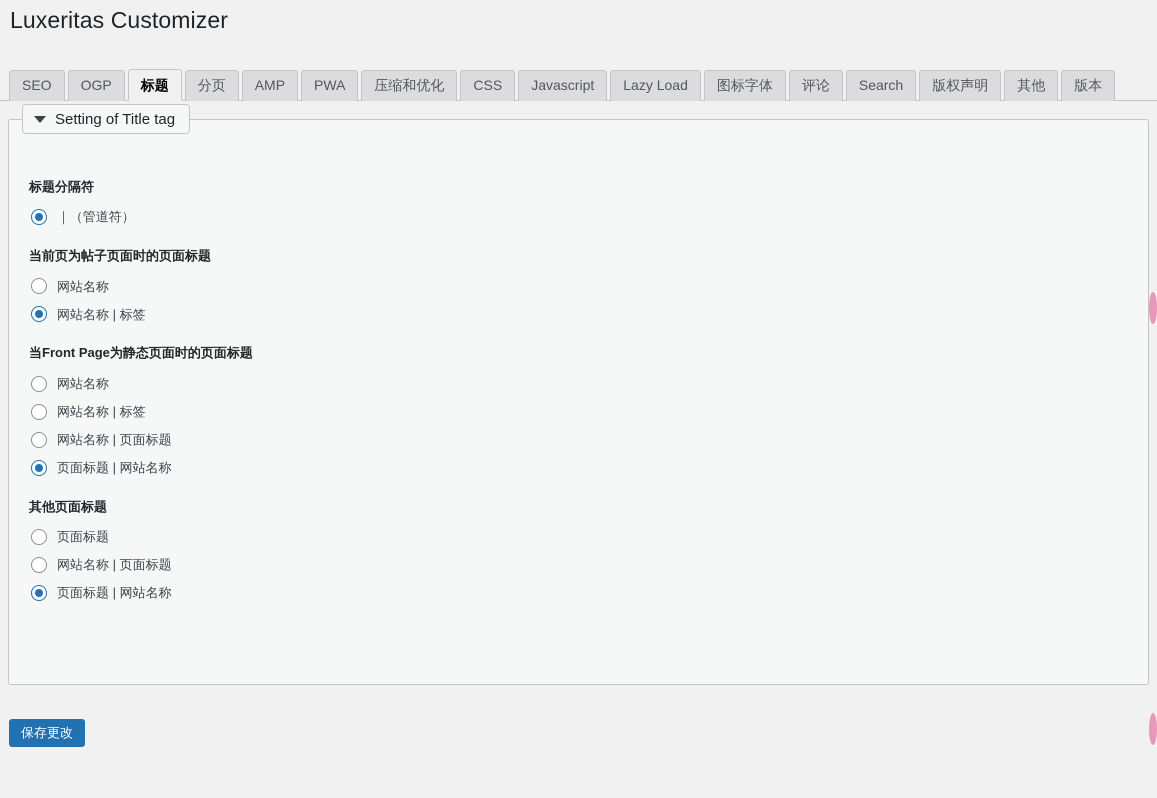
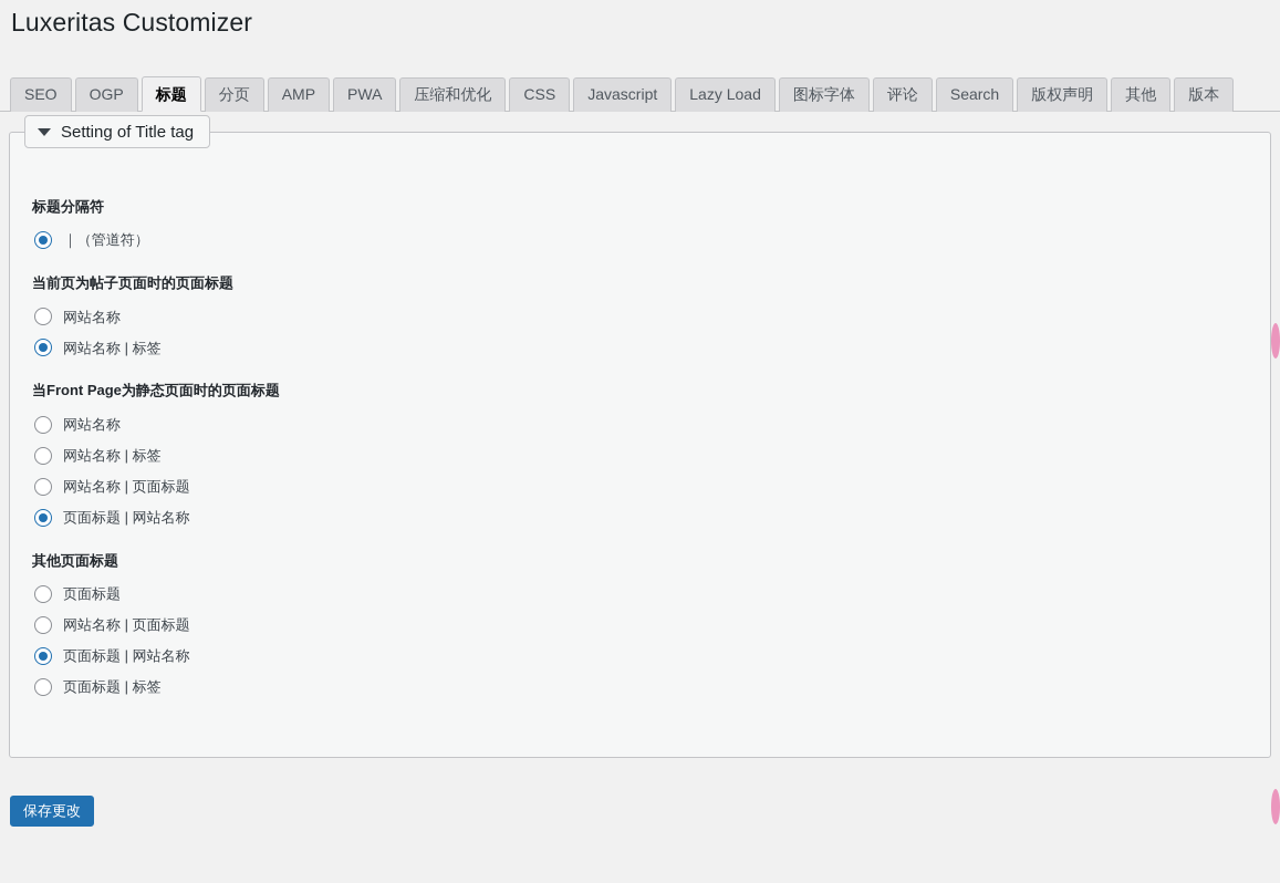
  Luxeritas Customizer
  SEO OGP 标题 分页 AMP PWA 压缩和优化 CSS Javascript Lazy Load 图标字体 评论 Search 版权声明 其他 版本
  Setting of Title tag
  标题分隔符
  ｜（管道符）
  当前页为帖子页面时的页面标题
  网站名称
  网站名称 | 标签
  当Front Page为静态页面时的页面标题
  网站名称
  网站名称 | 标签
  网站名称 | 页面标题
  页面标题 | 网站名称
  其他页面标题
  页面标题
  网站名称 | 页面标题
  页面标题 | 网站名称
+ 页面标题 | 标签
  保存更改
